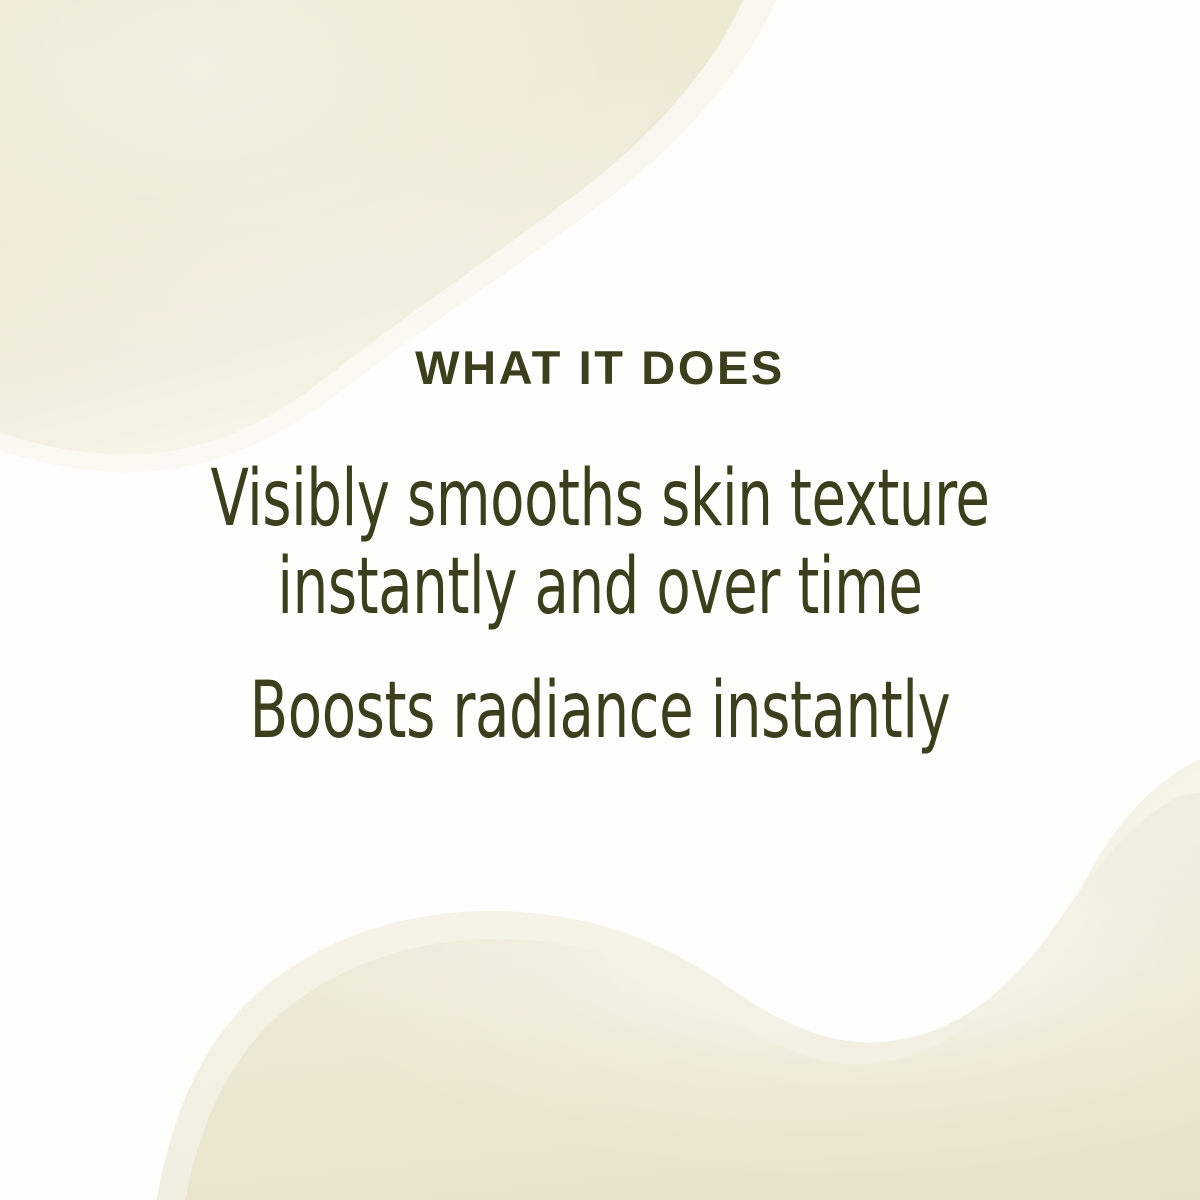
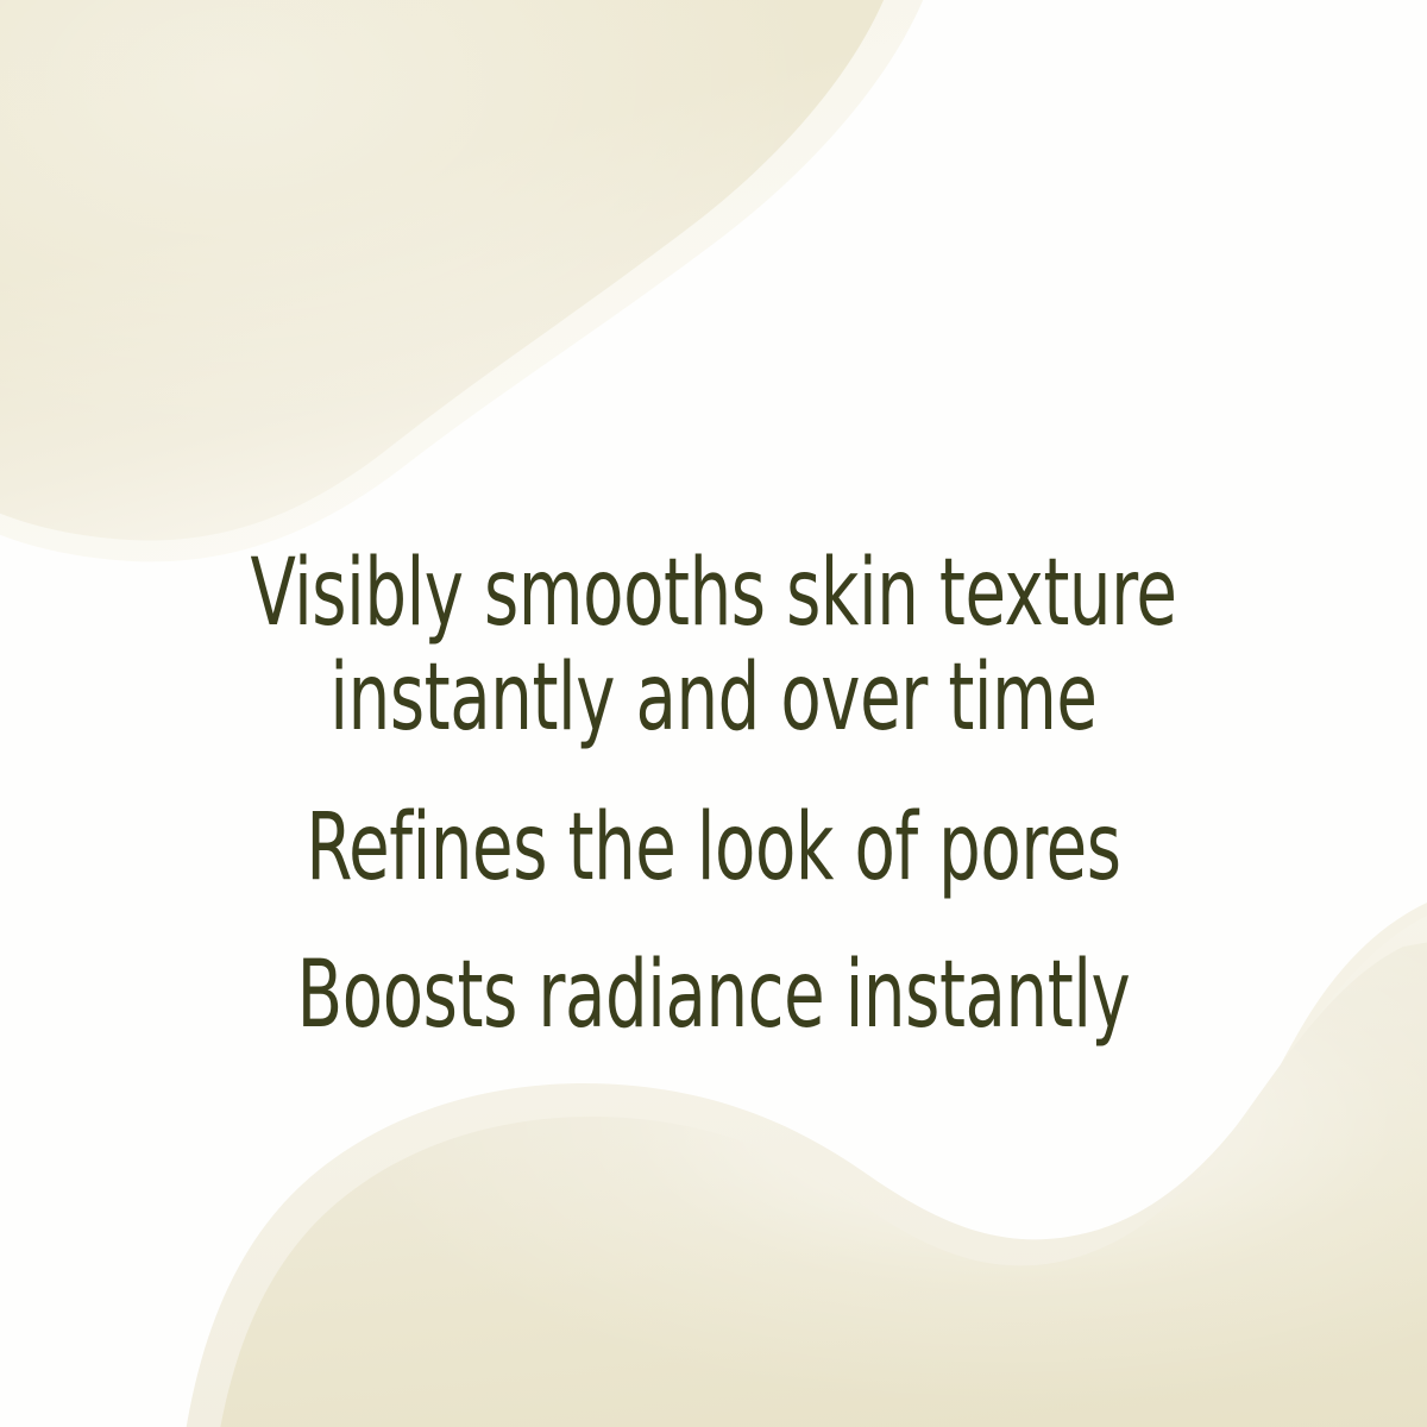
- WHAT IT DOES
  Visibly smooths skin texture
  instantly and over time
+ Refines the look of pores
  Boosts radiance instantly
